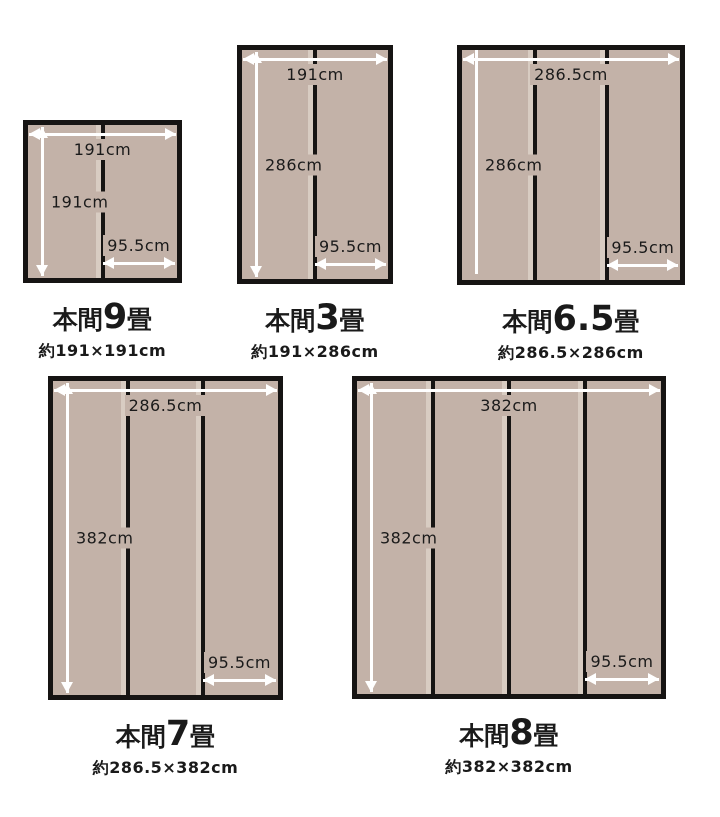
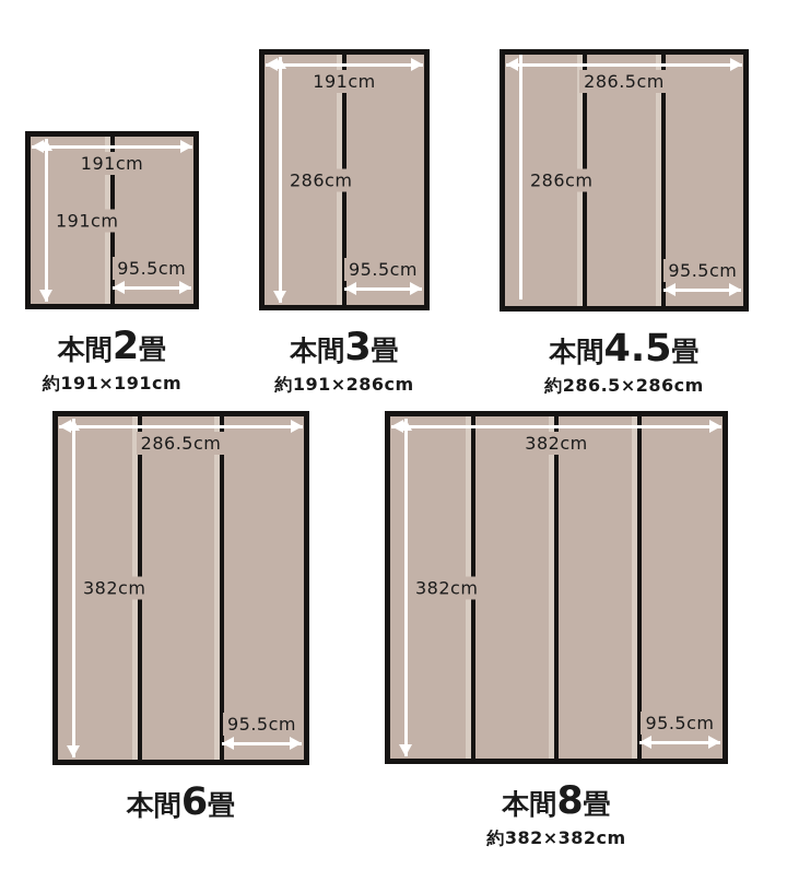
  191cm
  191cm
  95.5cm
- 本間9畳
+ 本間2畳
  約191×191cm
  191cm
  286cm
  95.5cm
  本間3畳
  約191×286cm
  286.5cm
  286cm
  95.5cm
- 本間6.5畳
+ 本間4.5畳
  約286.5×286cm
  286.5cm
  382cm
  95.5cm
- 本間7畳
+ 本間6畳
- 約286.5×382cm
  382cm
  382cm
  95.5cm
  本間8畳
  約382×382cm
